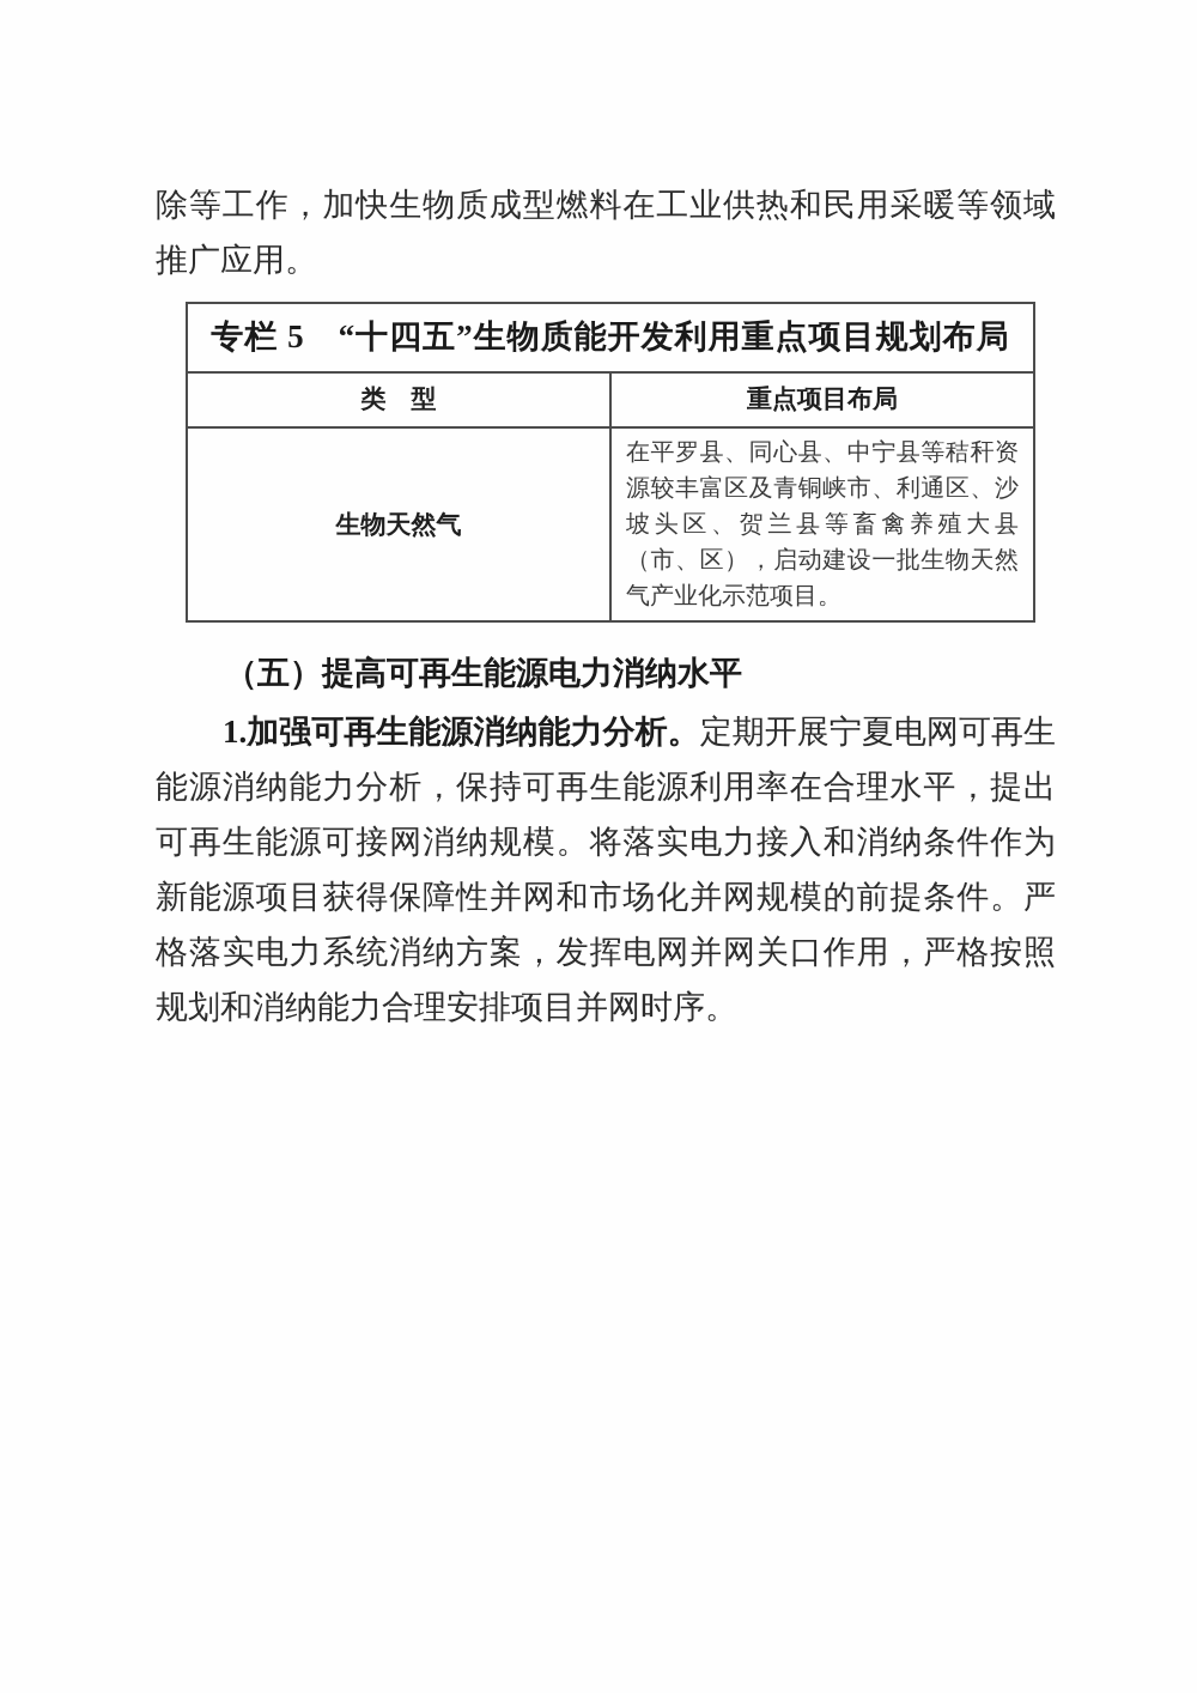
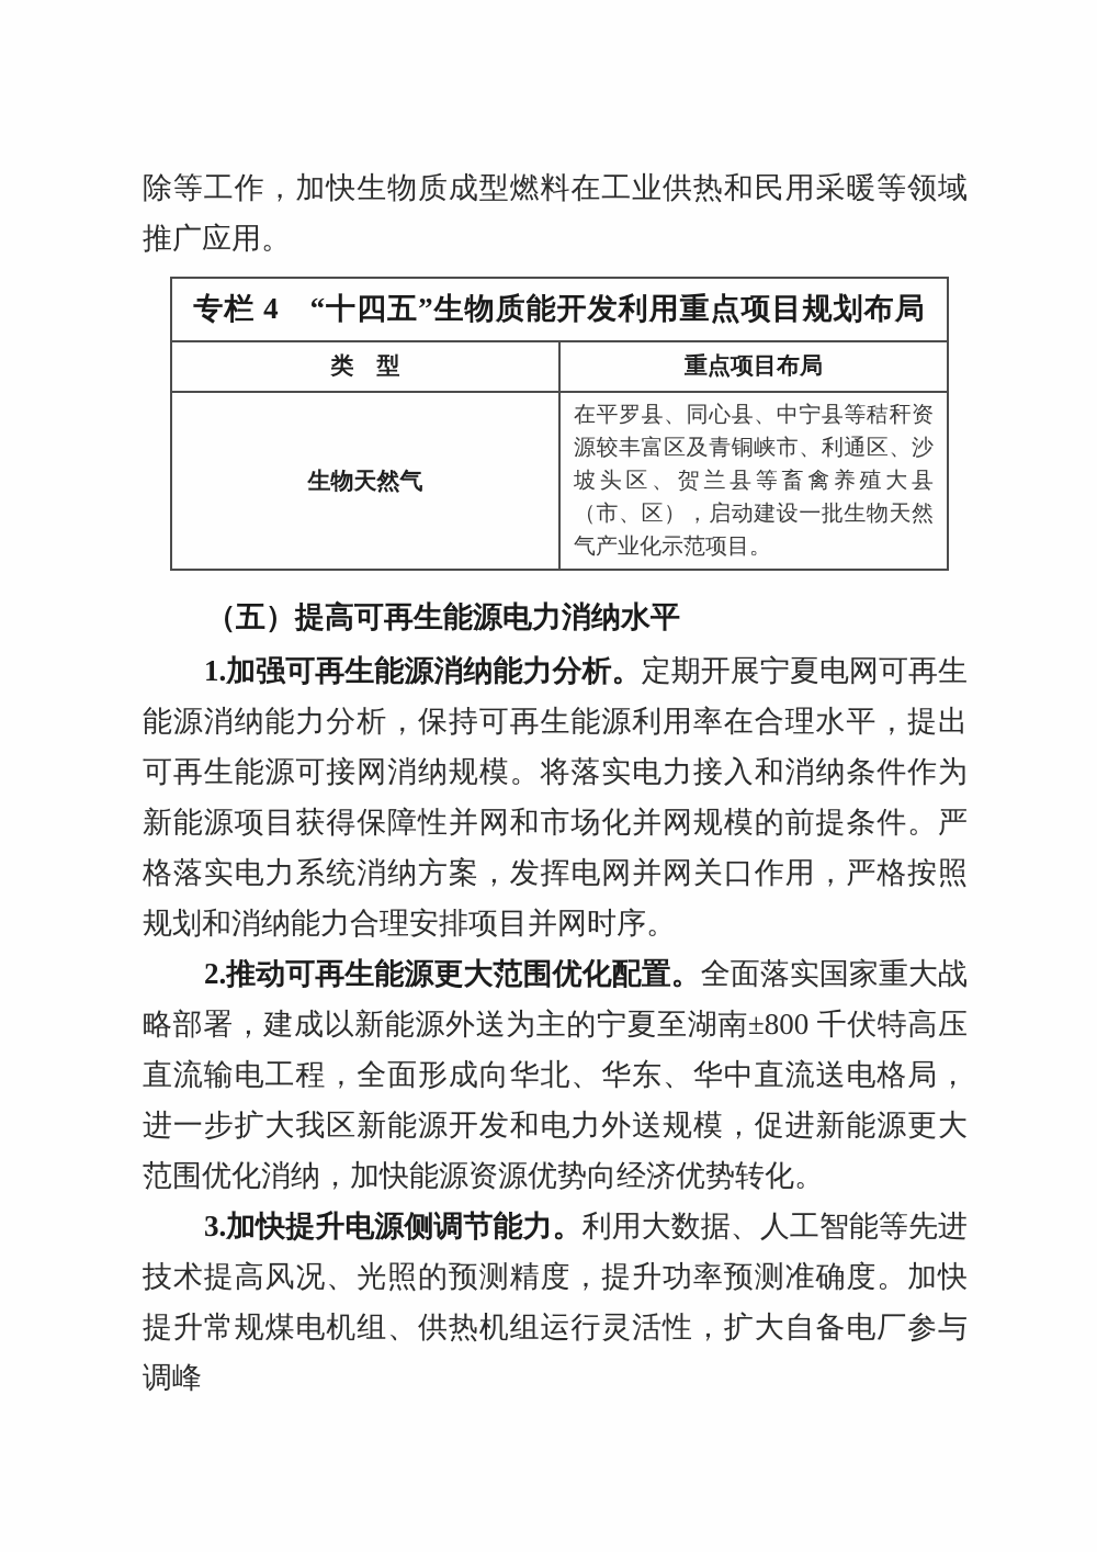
  除等工作，加快生物质成型燃料在工业供热和民用采暖等领域推广应用。
- 专栏 5 “十四五”生物质能开发利用重点项目规划布局
+ 专栏 4 “十四五”生物质能开发利用重点项目规划布局
  类 型	重点项目布局
  生物天然气	在平罗县、同心县、中宁县等秸秆资源较丰富区及青铜峡市、利通区、沙坡头区、贺兰县等畜禽养殖大县（市、区），启动建设一批生物天然气产业化示范项目。
  （五）提高可再生能源电力消纳水平
  1.加强可再生能源消纳能力分析。定期开展宁夏电网可再生能源消纳能力分析，保持可再生能源利用率在合理水平，提出可再生能源可接网消纳规模。将落实电力接入和消纳条件作为新能源项目获得保障性并网和市场化并网规模的前提条件。严格落实电力系统消纳方案，发挥电网并网关口作用，严格按照规划和消纳能力合理安排项目并网时序。
+ 2.推动可再生能源更大范围优化配置。全面落实国家重大战略部署，建成以新能源外送为主的宁夏至湖南±800 千伏特高压直流输电工程，全面形成向华北、华东、华中直流送电格局，进一步扩大我区新能源开发和电力外送规模，促进新能源更大范围优化消纳，加快能源资源优势向经济优势转化。
+ 3.加快提升电源侧调节能力。利用大数据、人工智能等先进技术提高风况、光照的预测精度，提升功率预测准确度。加快提升常规煤电机组、供热机组运行灵活性，扩大自备电厂参与调峰
